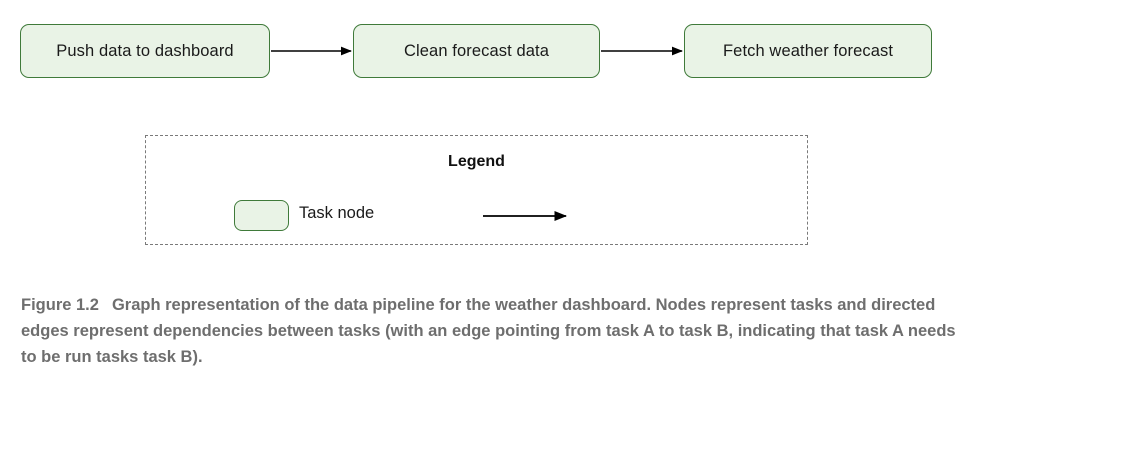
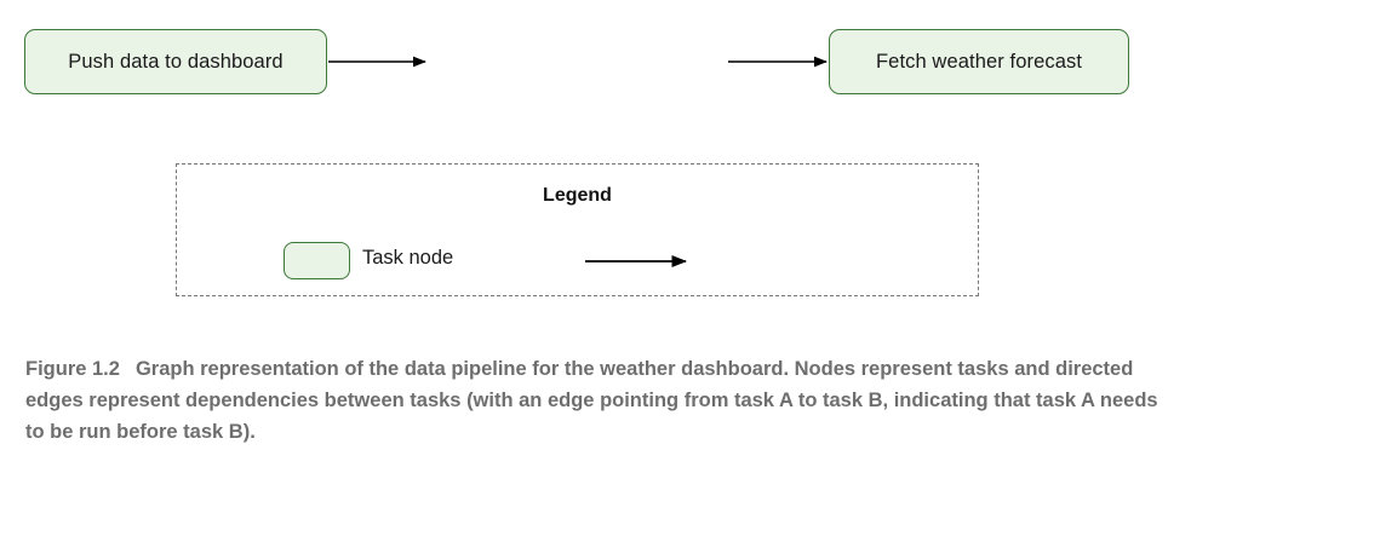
  Push data to dashboard
- Clean forecast data
  Fetch weather forecast
  Legend
  Task node
- Figure 1.2 Graph representation of the data pipeline for the weather dashboard. Nodes represent tasks and directed edges represent dependencies between tasks (with an edge pointing from task A to task B, indicating that task A needs to be run tasks task B).
+ Figure 1.2 Graph representation of the data pipeline for the weather dashboard. Nodes represent tasks and directed edges represent dependencies between tasks (with an edge pointing from task A to task B, indicating that task A needs to be run before task B).
